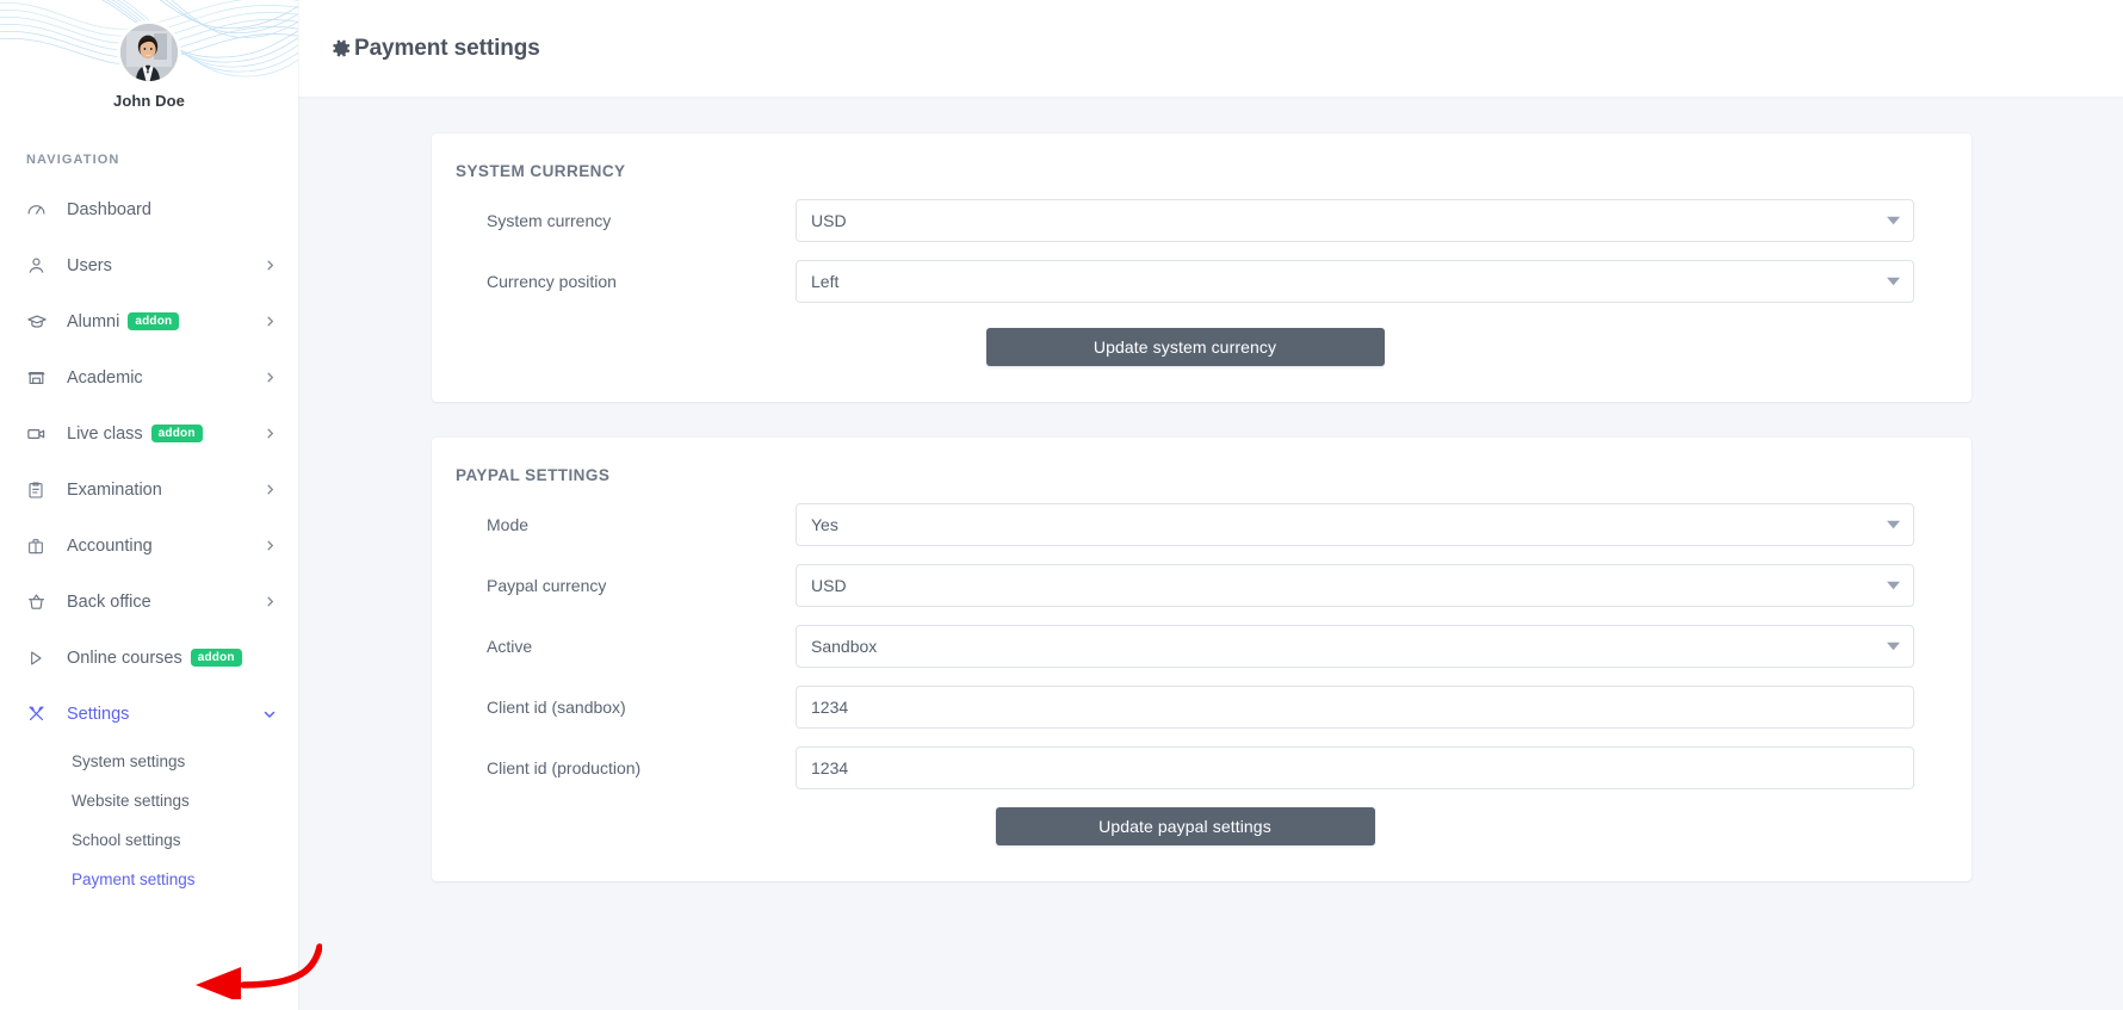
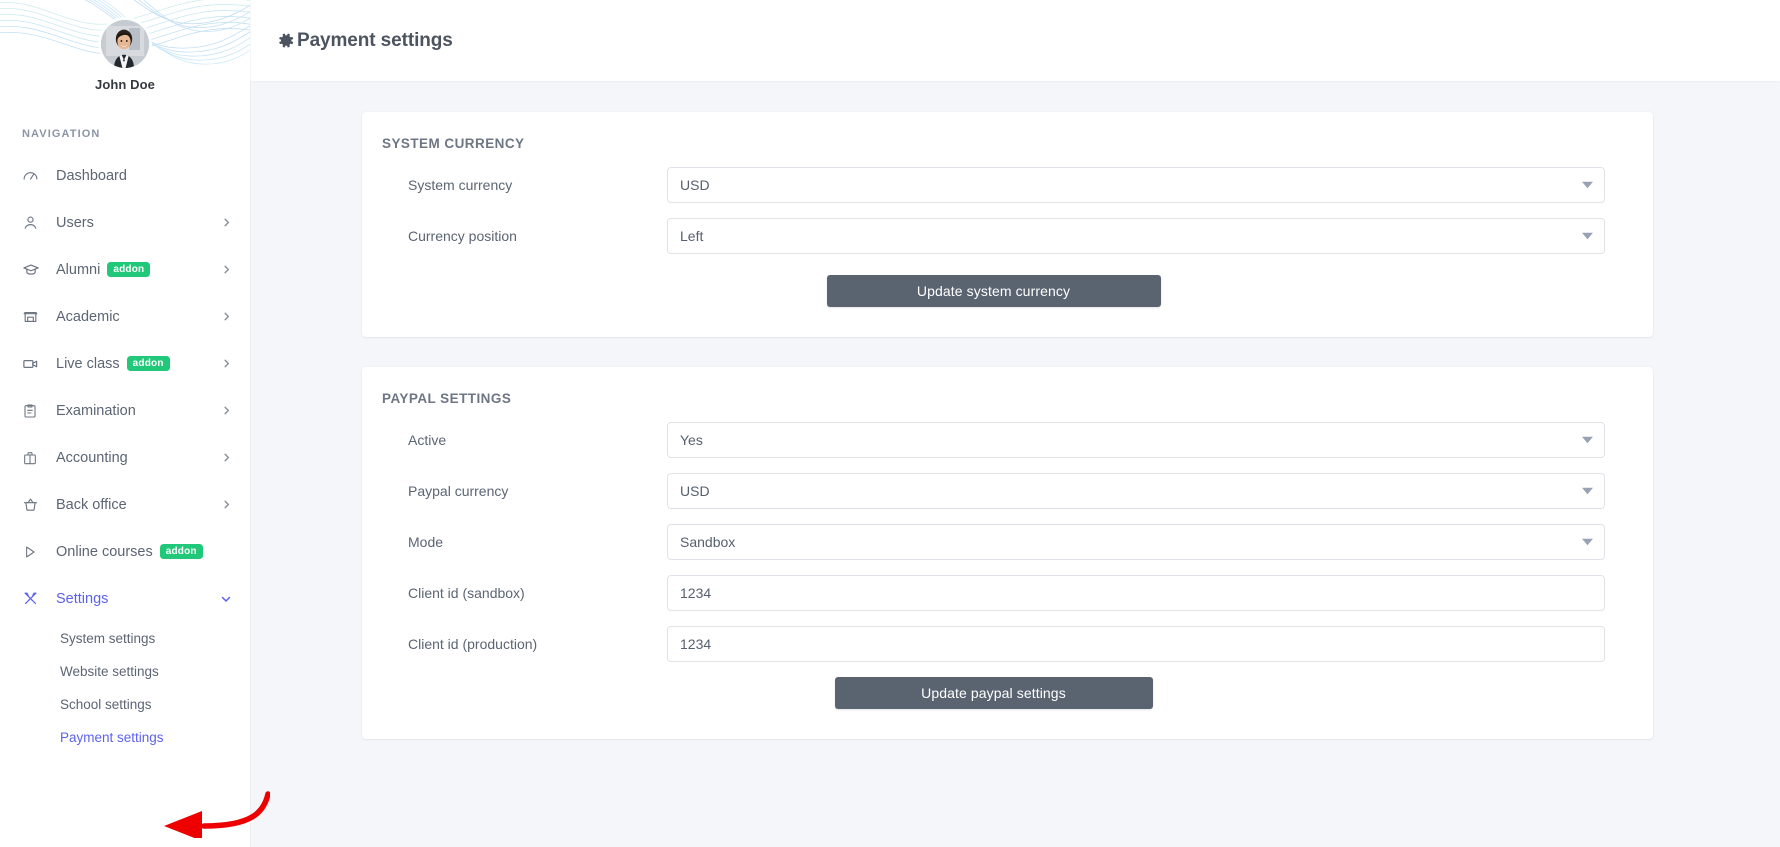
  John Doe
  NAVIGATION
  Dashboard
  Users
  Alumni
  addon
  Academic
  Live class
  addon
  Examination
  Accounting
  Back office
  Online courses
  addon
  Settings
  System settings
  Website settings
  School settings
  Payment settings
  Payment settings
  SYSTEM CURRENCY
  System currency
  USD
  Currency position
  Left
  Update system currency
  PAYPAL SETTINGS
- Mode
+ Active
  Yes
  Paypal currency
  USD
- Active
+ Mode
  Sandbox
  Client id (sandbox)
  1234
  Client id (production)
  1234
  Update paypal settings
